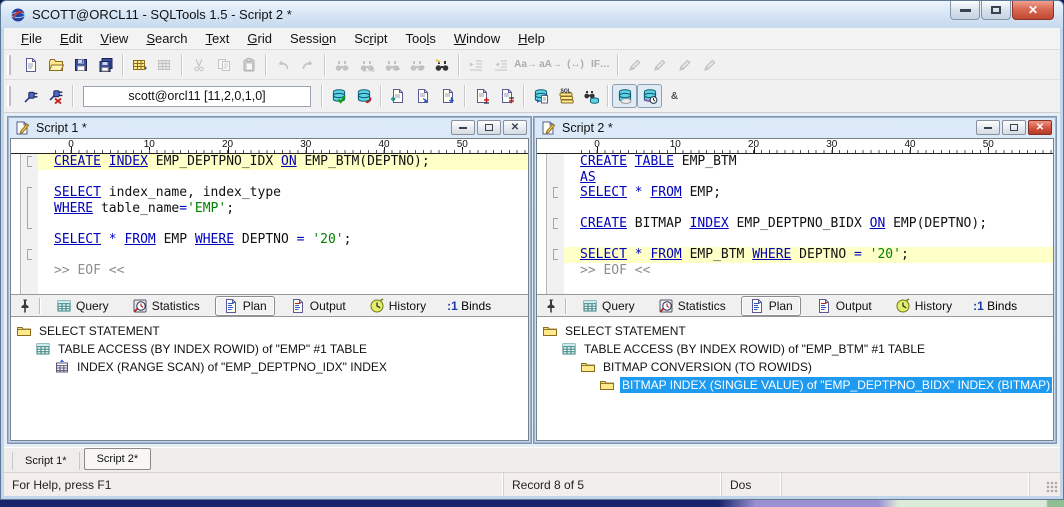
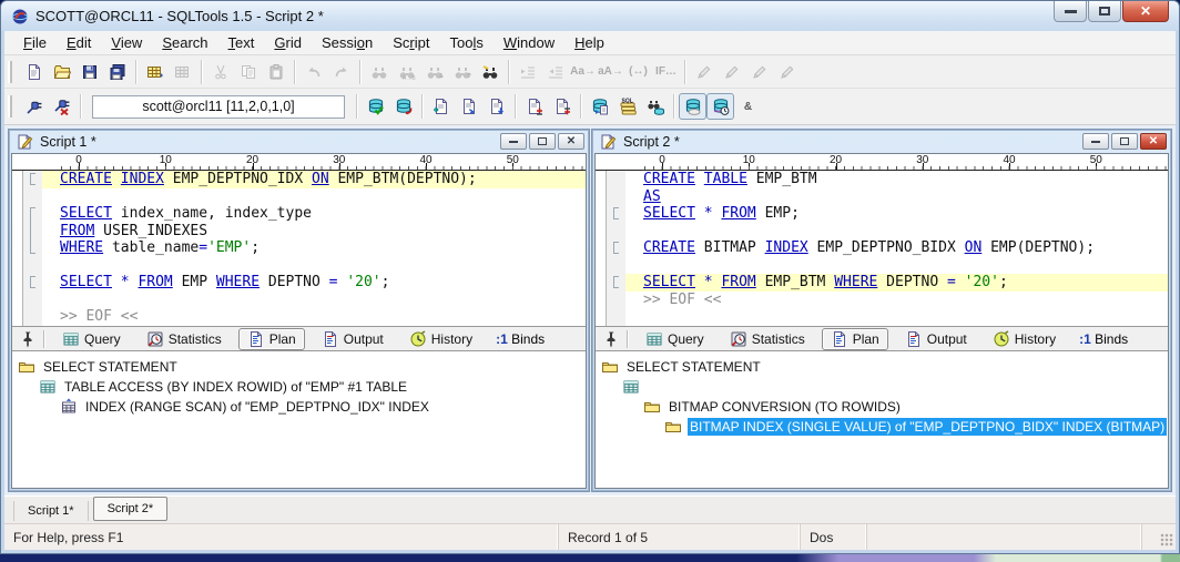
  SCOTT@ORCL11 - SQLTools 1.5 - Script 2 *
  ✕
  File
  Edit
  View
  Search
  Text
  Grid
  Session
  Script
  Tools
  Window
  Help
  Aa→
  aA→
  (↔)
  IF…
  scott@orcl11 [11,2,0,1,0]
  &
  Script 1 *
  ✕
  0
  10
  20
  30
  40
  50
  CREATE INDEX EMP_DEPTPNO_IDX ON EMP_BTM(DEPTNO);
  SELECT index_name, index_type
+ FROM USER_INDEXES
  WHERE table_name='EMP';
  SELECT * FROM EMP WHERE DEPTNO = '20';
  >> EOF <<
  Query
  Statistics
  Plan
  Output
  History
  :1 Binds
  SELECT STATEMENT
  TABLE ACCESS (BY INDEX ROWID) of "EMP" #1 TABLE
  INDEX (RANGE SCAN) of "EMP_DEPTPNO_IDX" INDEX
  Script 2 *
  ✕
  0
  10
  20
  30
  40
  50
  CREATE TABLE EMP_BTM
  AS
  SELECT * FROM EMP;
  CREATE BITMAP INDEX EMP_DEPTPNO_BIDX ON EMP(DEPTNO);
  SELECT * FROM EMP_BTM WHERE DEPTNO = '20';
  >> EOF <<
  Query
  Statistics
  Plan
  Output
  History
  :1 Binds
  SELECT STATEMENT
- TABLE ACCESS (BY INDEX ROWID) of "EMP_BTM" #1 TABLE
  BITMAP CONVERSION (TO ROWIDS)
  BITMAP INDEX (SINGLE VALUE) of "EMP_DEPTPNO_BIDX" INDEX (BITMAP)
  Script 1*
  Script 2*
  For Help, press F1
- Record 8 of 5
+ Record 1 of 5
  Dos
